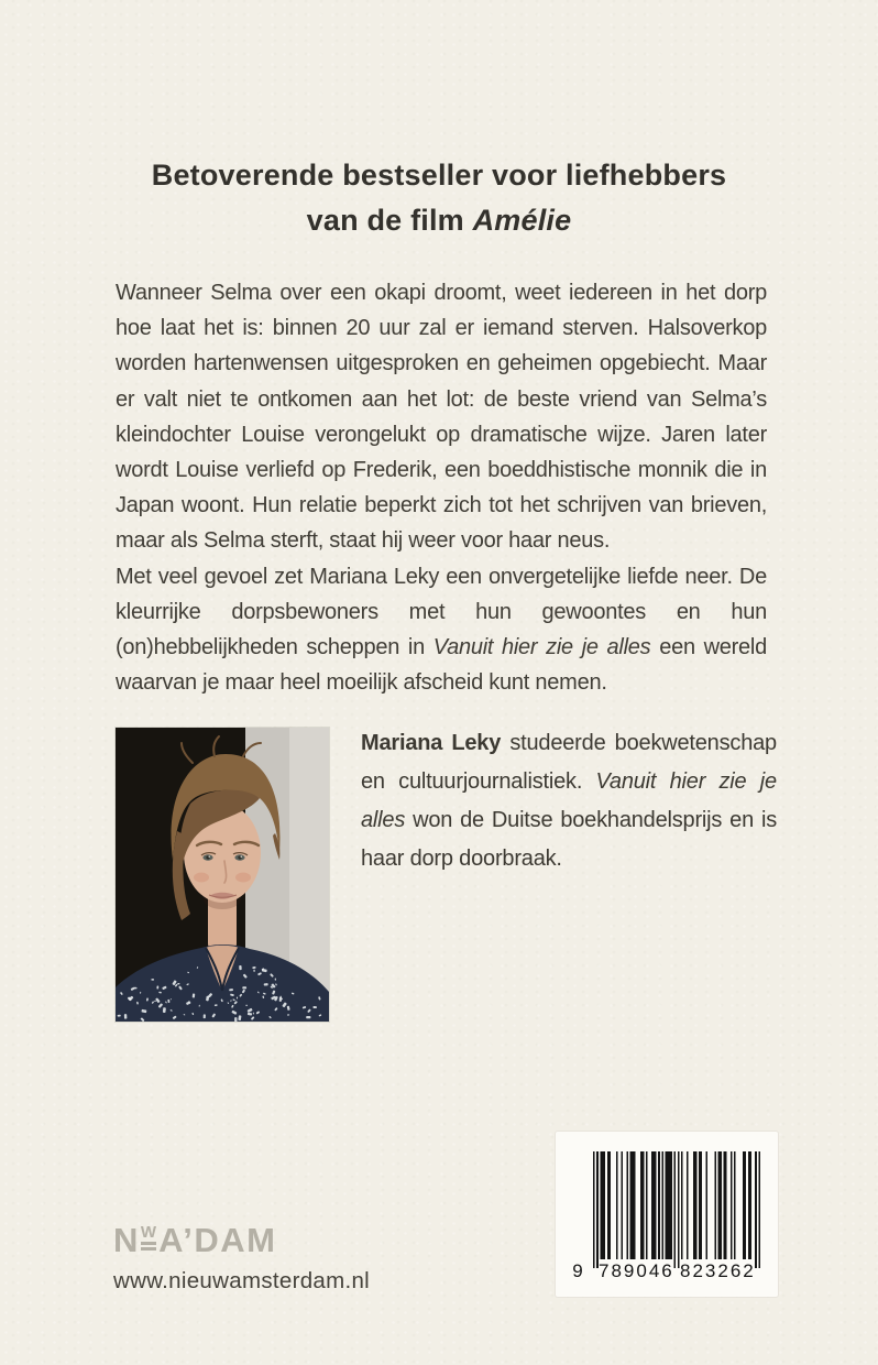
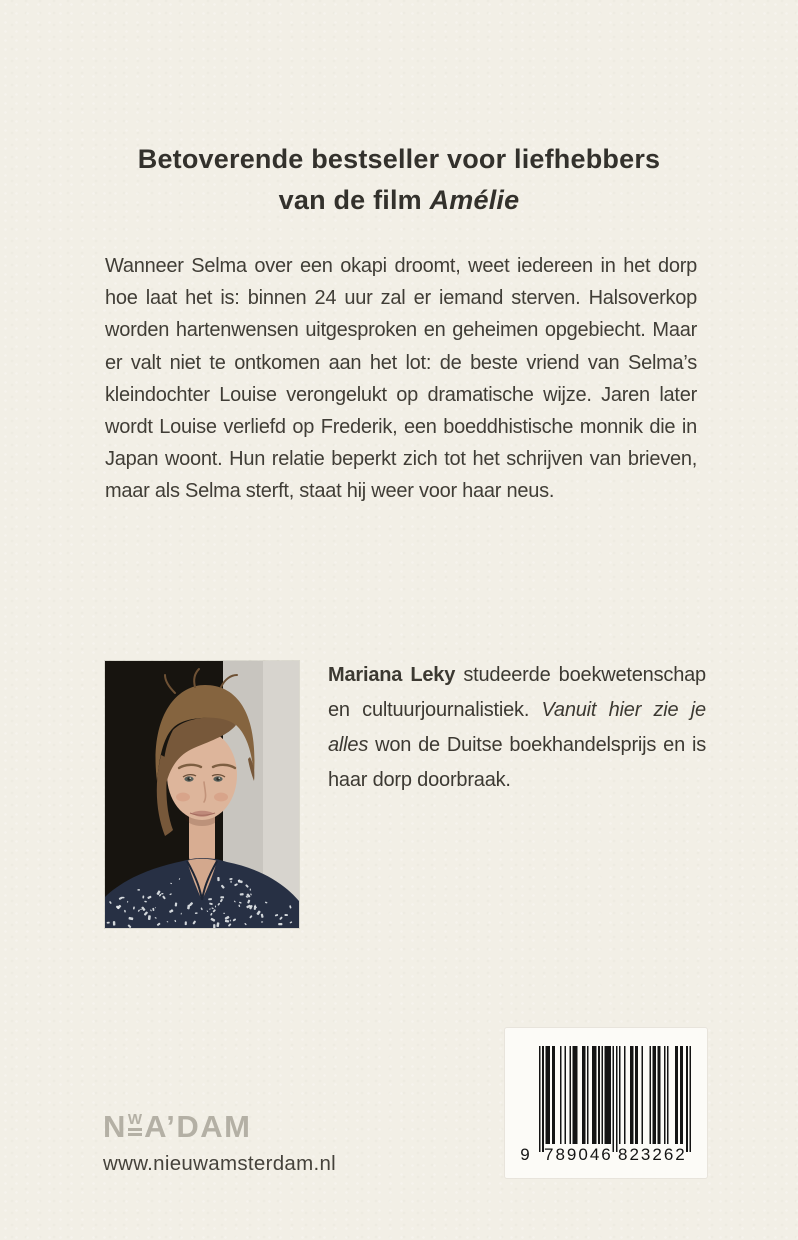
  Betoverende bestseller voor liefhebbers
  van de film Amélie
- Wanneer Selma over een okapi droomt, weet iedereen in het dorp hoe laat het is: binnen 20 uur zal er iemand sterven. Halsoverkop worden hartenwensen uitgesproken en geheimen opgebiecht. Maar er valt niet te ontkomen aan het lot: de beste vriend van Selma’s kleindochter Louise verongelukt op dramatische wijze. Jaren later wordt Louise verliefd op Frederik, een boeddhistische monnik die in Japan woont. Hun relatie beperkt zich tot het schrijven van brieven, maar als Selma sterft, staat hij weer voor haar neus.
+ Wanneer Selma over een okapi droomt, weet iedereen in het dorp hoe laat het is: binnen 24 uur zal er iemand sterven. Halsoverkop worden hartenwensen uitgesproken en geheimen opgebiecht. Maar er valt niet te ontkomen aan het lot: de beste vriend van Selma’s kleindochter Louise verongelukt op dramatische wijze. Jaren later wordt Louise verliefd op Frederik, een boeddhistische monnik die in Japan woont. Hun relatie beperkt zich tot het schrijven van brieven, maar als Selma sterft, staat hij weer voor haar neus.
- Met veel gevoel zet Mariana Leky een onvergetelijke liefde neer. De kleurrijke dorpsbewoners met hun gewoontes en hun (on)hebbelijkheden scheppen in Vanuit hier zie je alles een wereld waarvan je maar heel moeilijk afscheid kunt nemen.
  Mariana Leky studeerde boekwetenschap en cultuurjournalistiek. Vanuit hier zie je alles won de Duitse boekhandelsprijs en is haar dorp doorbraak.
  9
  789046
  823262
  N
  W
  A’DAM
  www.nieuwamsterdam.nl
